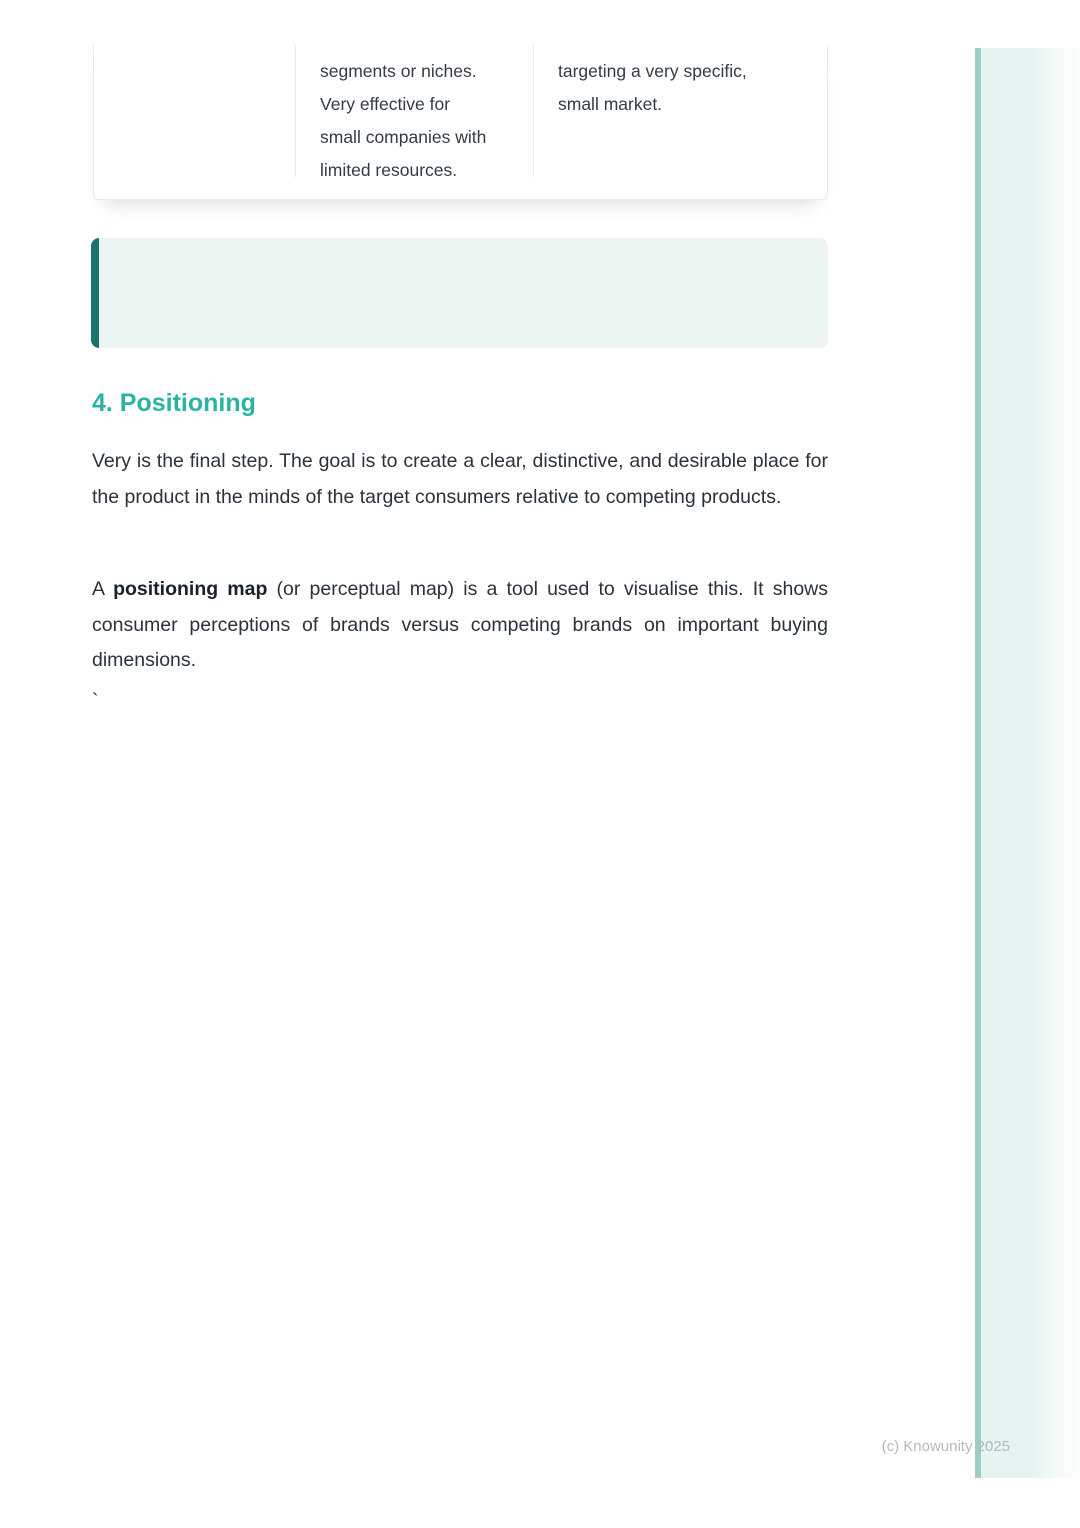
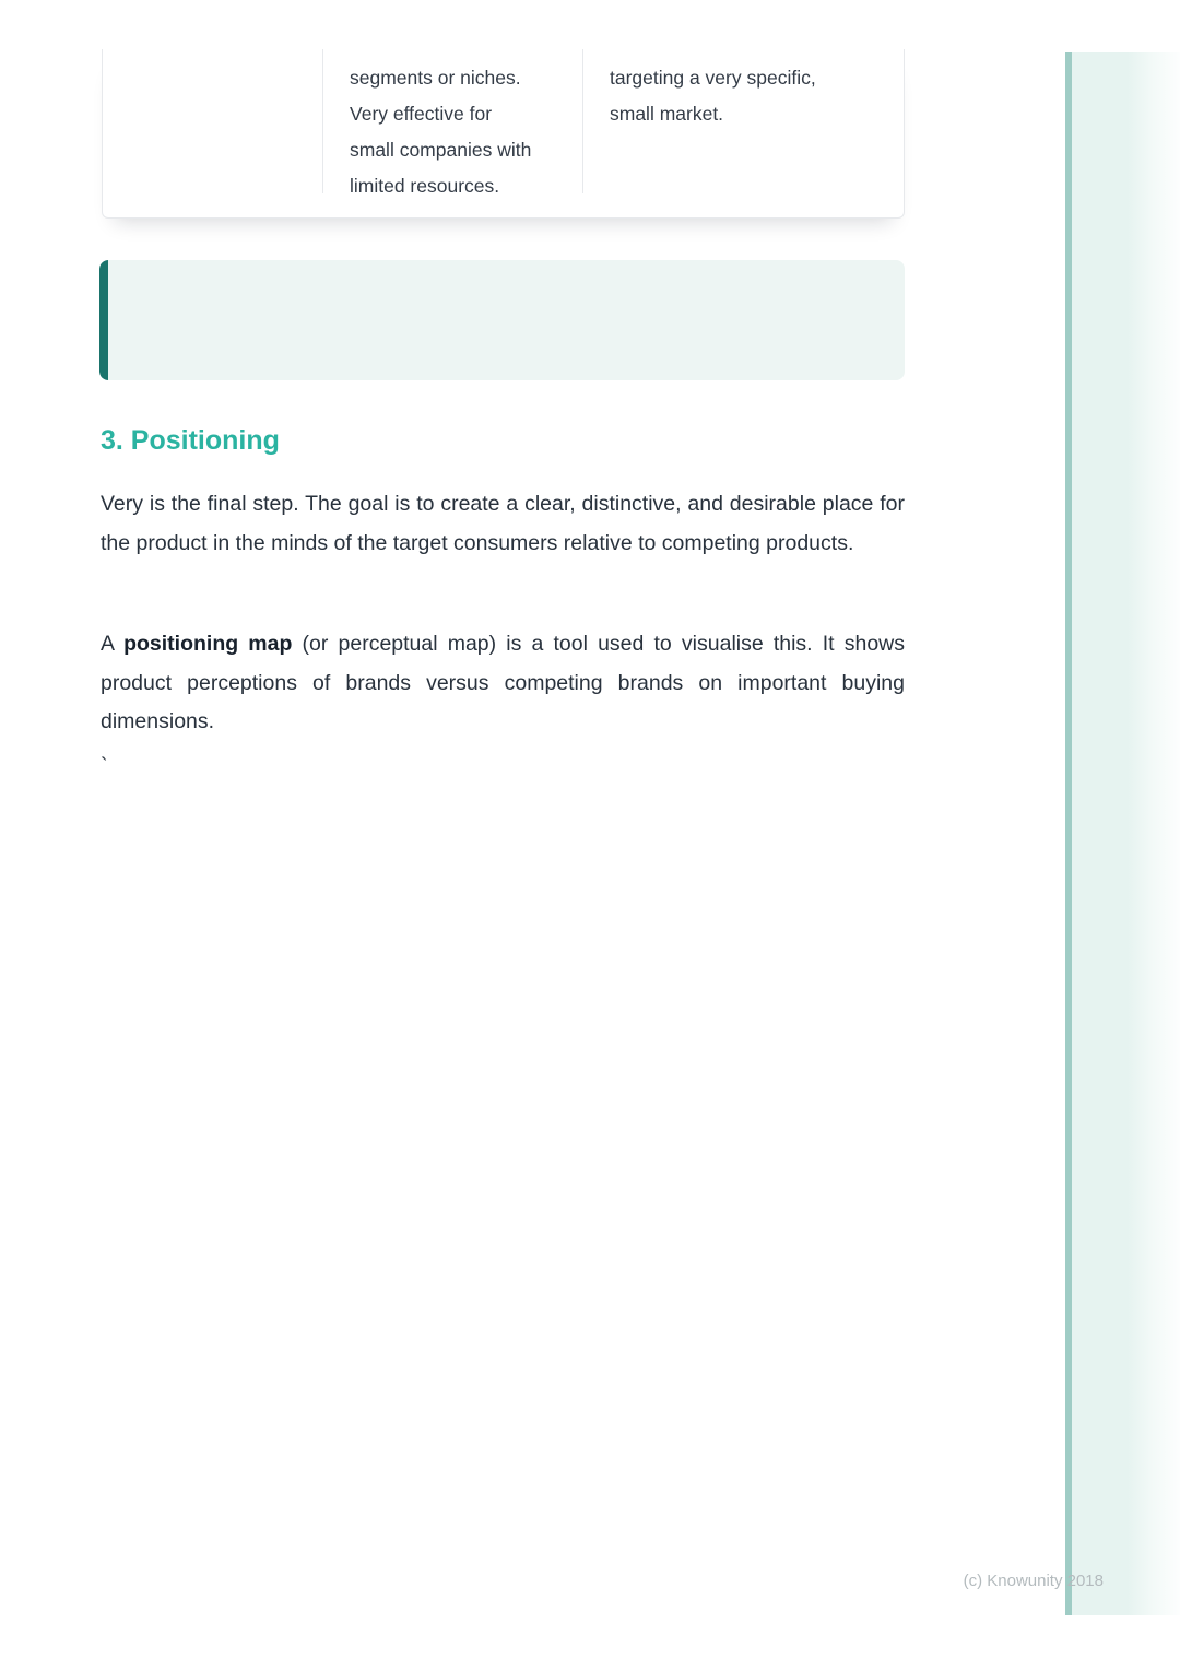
  segments or niches.
  Very effective for
  small companies with
  limited resources.
  targeting a very specific,
  small market.
- 4. Positioning
+ 3. Positioning
  Very is the final step. The goal is to create a clear, distinctive, and desirable place for the product in the minds of the target consumers relative to competing products.
- A positioning map (or perceptual map) is a tool used to visualise this. It shows consumer perceptions of brands versus competing brands on important buying dimensions.
+ A positioning map (or perceptual map) is a tool used to visualise this. It shows product perceptions of brands versus competing brands on important buying dimensions.
  `
- (c) Knowunity 2025
+ (c) Knowunity 2018
